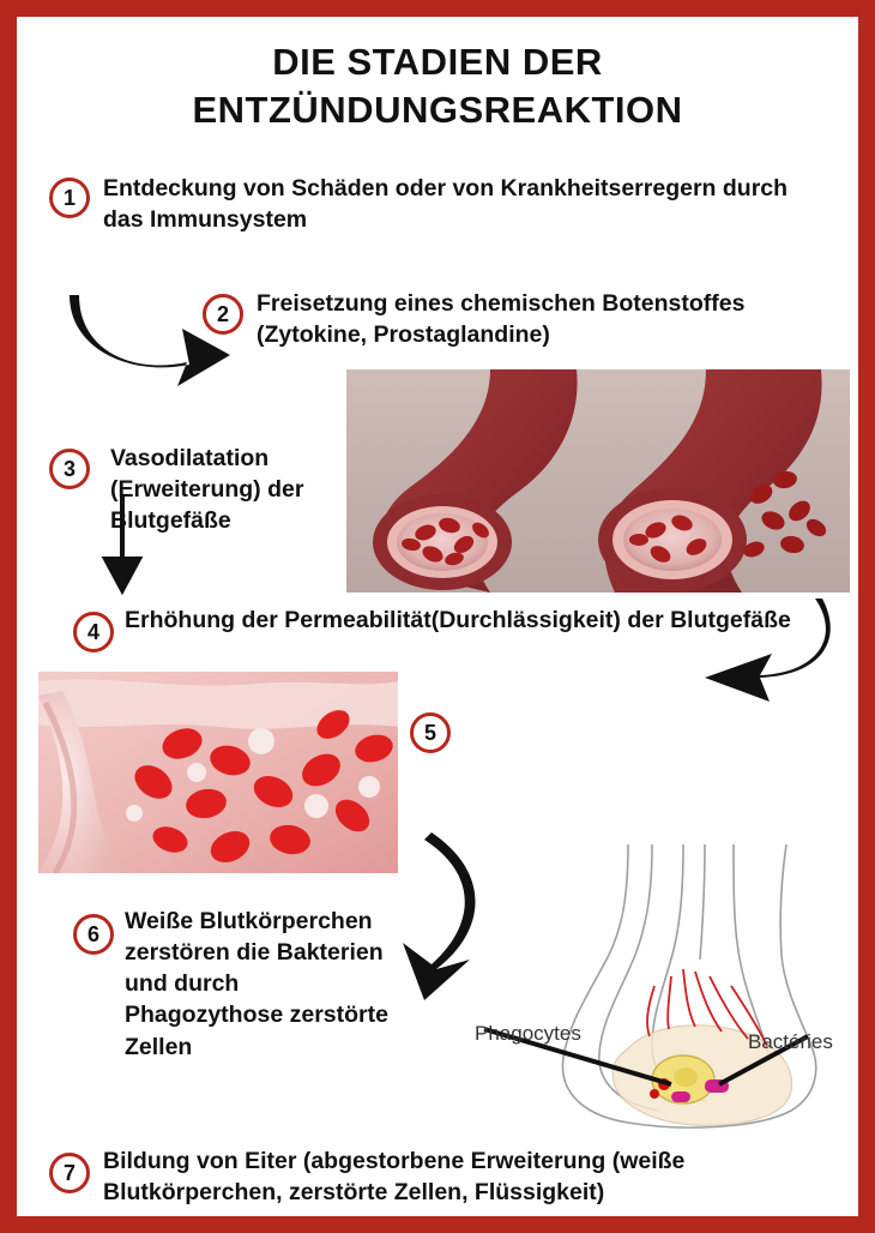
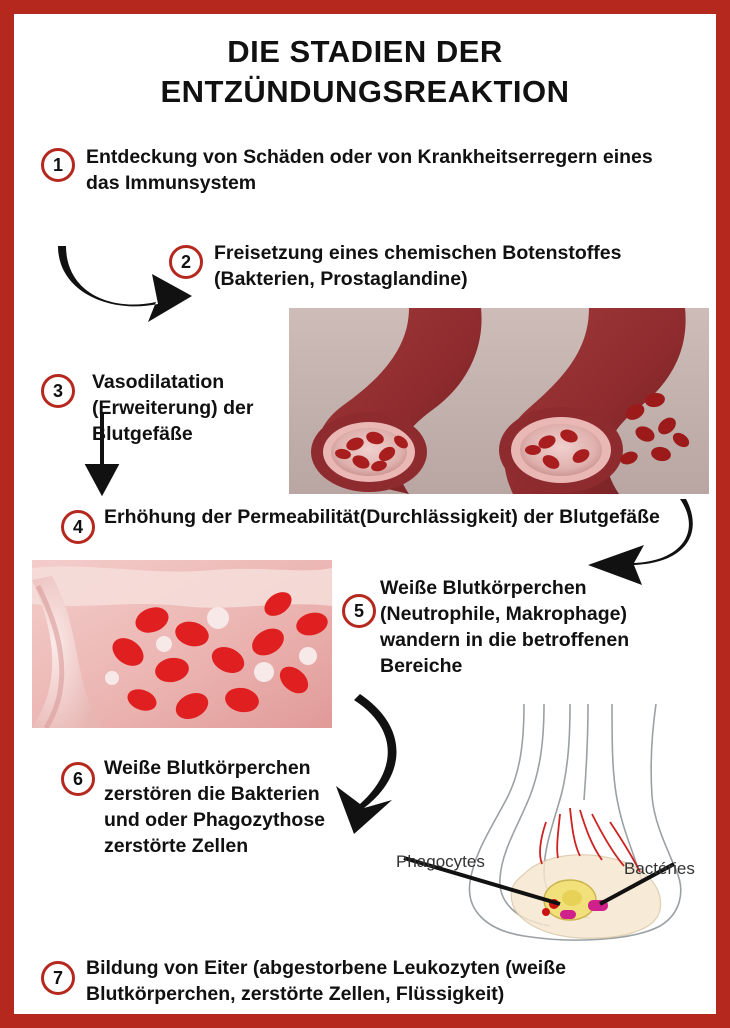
  DIE STADIEN DER
  ENTZÜNDUNGSREAKTION
  1
- Entdeckung von Schäden oder von Krankheitserregern durch das Immunsystem
+ Entdeckung von Schäden oder von Krankheitserregern eines das Immunsystem
  2
- Freisetzung eines chemischen Botenstoffes (Zytokine, Prostaglandine)
+ Freisetzung eines chemischen Botenstoffes (Bakterien, Prostaglandine)
  3
  Vasodilatation (Erweiterung) der Blutgefäße
  4
  Erhöhung der Permeabilität(Durchlässigkeit) der Blutgefäße
  5
+ Weiße Blutkörperchen (Neutrophile, Makrophage) wandern in die betroffenen Bereiche
  6
- Weiße Blutkörperchen zerstören die Bakterien und durch Phagozythose zerstörte Zellen
+ Weiße Blutkörperchen zerstören die Bakterien und oder Phagozythose zerstörte Zellen
  Phagocytes
  Bactéries
  7
- Bildung von Eiter (abgestorbene Erweiterung (weiße Blutkörperchen, zerstörte Zellen, Flüssigkeit)
+ Bildung von Eiter (abgestorbene Leukozyten (weiße Blutkörperchen, zerstörte Zellen, Flüssigkeit)
